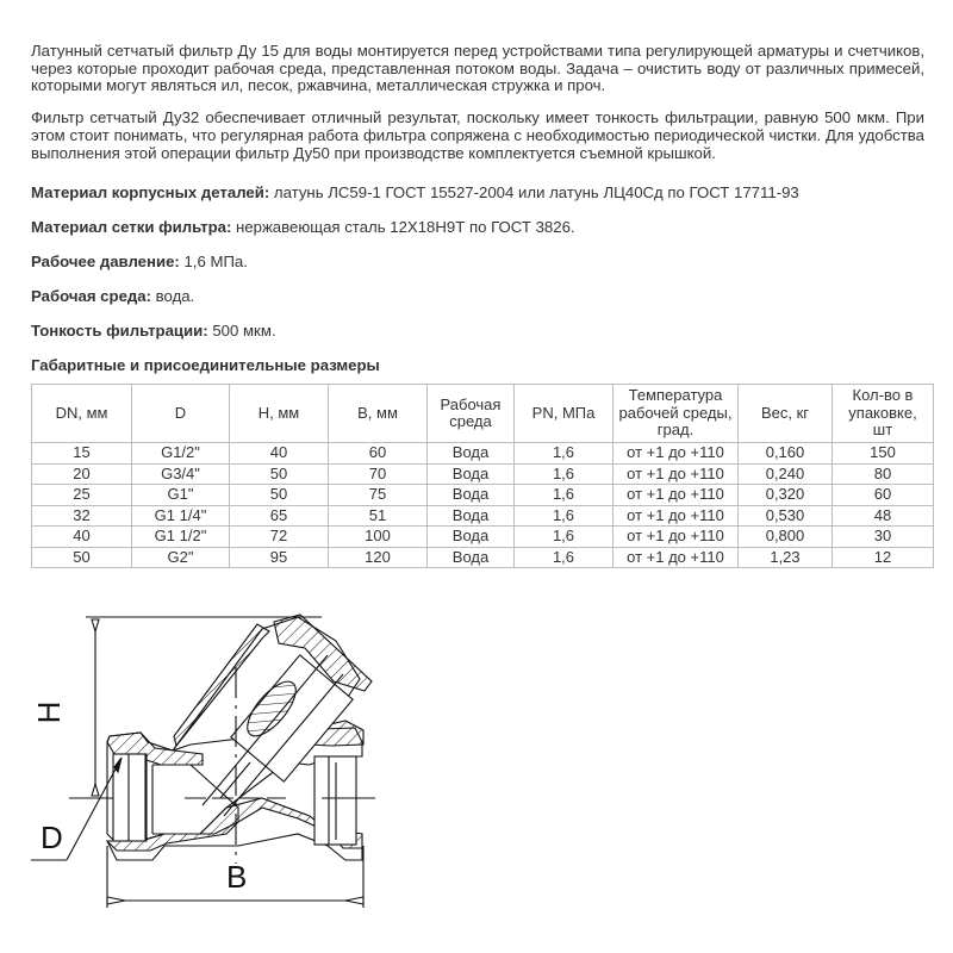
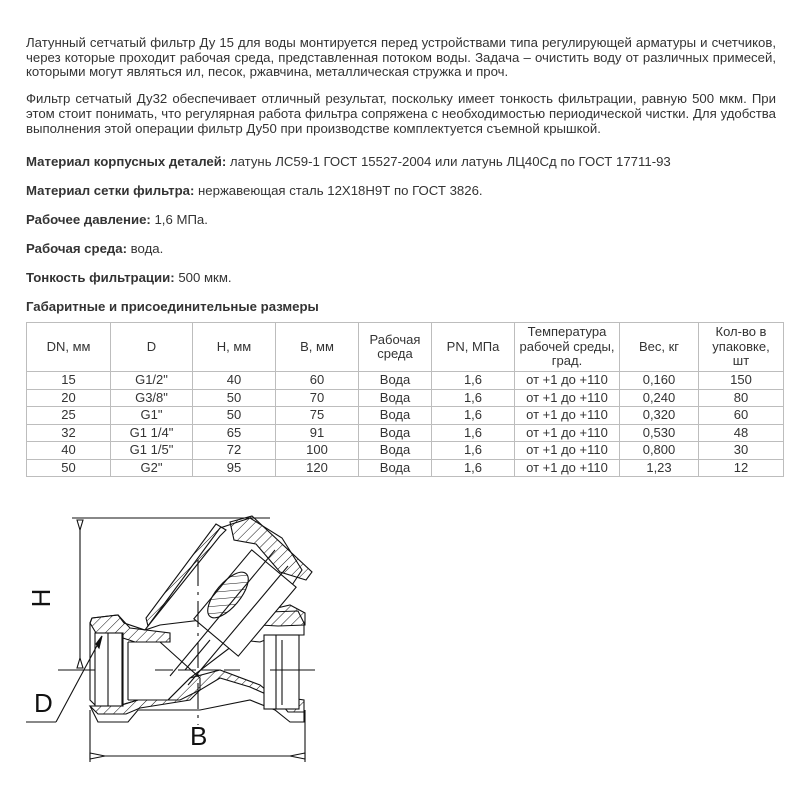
  Латунный сетчатый фильтр Ду 15 для воды монтируется перед устройствами типа регулирующей арматуры и счетчиков, через которые проходит рабочая среда, представленная потоком воды. Задача – очистить воду от различных примесей, которыми могут являться ил, песок, ржавчина, металлическая стружка и проч.
  Фильтр сетчатый Ду32 обеспечивает отличный результат, поскольку имеет тонкость фильтрации, равную 500 мкм. При этом стоит понимать, что регулярная работа фильтра сопряжена с необходимостью периодической чистки. Для удобства выполнения этой операции фильтр Ду50 при производстве комплектуется съемной крышкой.
  Материал корпусных деталей: латунь ЛС59-1 ГОСТ 15527-2004 или латунь ЛЦ40Сд по ГОСТ 17711-93
  Материал сетки фильтра: нержавеющая сталь 12Х18Н9Т по ГОСТ 3826.
  Рабочее давление: 1,6 МПа.
  Рабочая среда: вода.
  Тонкость фильтрации: 500 мкм.
  Габаритные и присоединительные размеры
  DN, мм	D	H, мм	B, мм	Рабочая среда	PN, МПа	Температура рабочей среды, град.	Вес, кг	Кол-во в упаковке, шт
  15	G1/2"	40	60	Вода	1,6	от +1 до +110	0,160	150
- 20	G3/4"	50	70	Вода	1,6	от +1 до +110	0,240	80
+ 20	G3/8"	50	70	Вода	1,6	от +1 до +110	0,240	80
  25	G1"	50	75	Вода	1,6	от +1 до +110	0,320	60
- 32	G1 1/4"	65	51	Вода	1,6	от +1 до +110	0,530	48
+ 32	G1 1/4"	65	91	Вода	1,6	от +1 до +110	0,530	48
- 40	G1 1/2"	72	100	Вода	1,6	от +1 до +110	0,800	30
+ 40	G1 1/5"	72	100	Вода	1,6	от +1 до +110	0,800	30
  50	G2"	95	120	Вода	1,6	от +1 до +110	1,23	12
  D
  B
